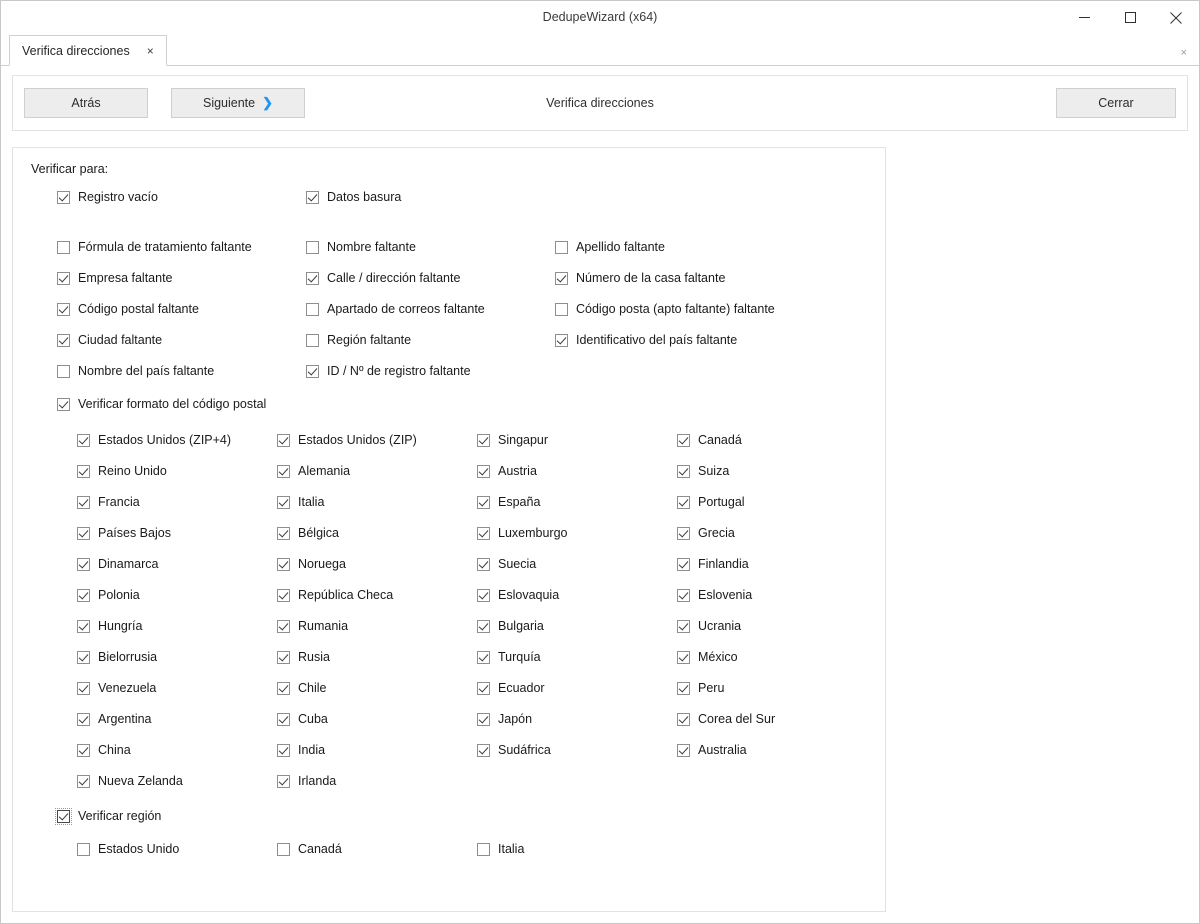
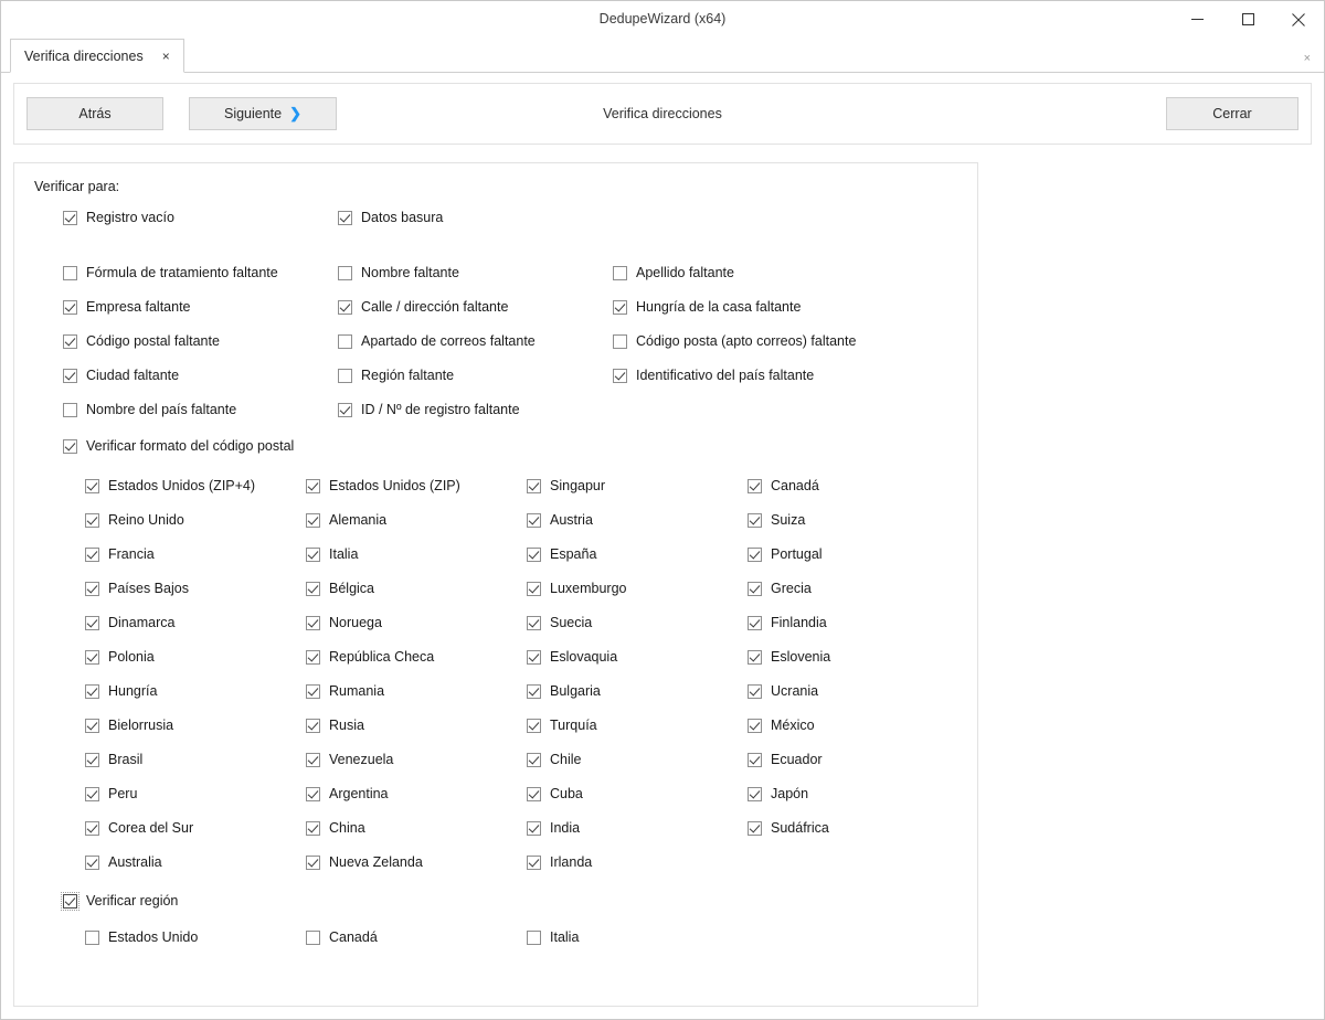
  DedupeWizard (x64)
  Verifica direcciones
  ×
  ×
  Atrás
  Siguiente
  ❯
  Verifica direcciones
  Cerrar
  Verificar para:
  Registro vacío
  Datos basura
  Fórmula de tratamiento faltante
  Nombre faltante
  Apellido faltante
  Empresa faltante
  Calle / dirección faltante
- Número de la casa faltante
+ Hungría de la casa faltante
  Código postal faltante
  Apartado de correos faltante
- Código posta (apto faltante) faltante
+ Código posta (apto correos) faltante
  Ciudad faltante
  Región faltante
  Identificativo del país faltante
  Nombre del país faltante
  ID / Nº de registro faltante
  Verificar formato del código postal
  Estados Unidos (ZIP+4)
  Estados Unidos (ZIP)
  Singapur
  Canadá
  Reino Unido
  Alemania
  Austria
  Suiza
  Francia
  Italia
  España
  Portugal
  Países Bajos
  Bélgica
  Luxemburgo
  Grecia
  Dinamarca
  Noruega
  Suecia
  Finlandia
  Polonia
  República Checa
  Eslovaquia
  Eslovenia
  Hungría
  Rumania
  Bulgaria
  Ucrania
  Bielorrusia
  Rusia
  Turquía
  México
+ Brasil
  Venezuela
  Chile
  Ecuador
  Peru
  Argentina
  Cuba
  Japón
  Corea del Sur
  China
  India
  Sudáfrica
  Australia
  Nueva Zelanda
  Irlanda
  Verificar región
  Estados Unido
  Canadá
  Italia
